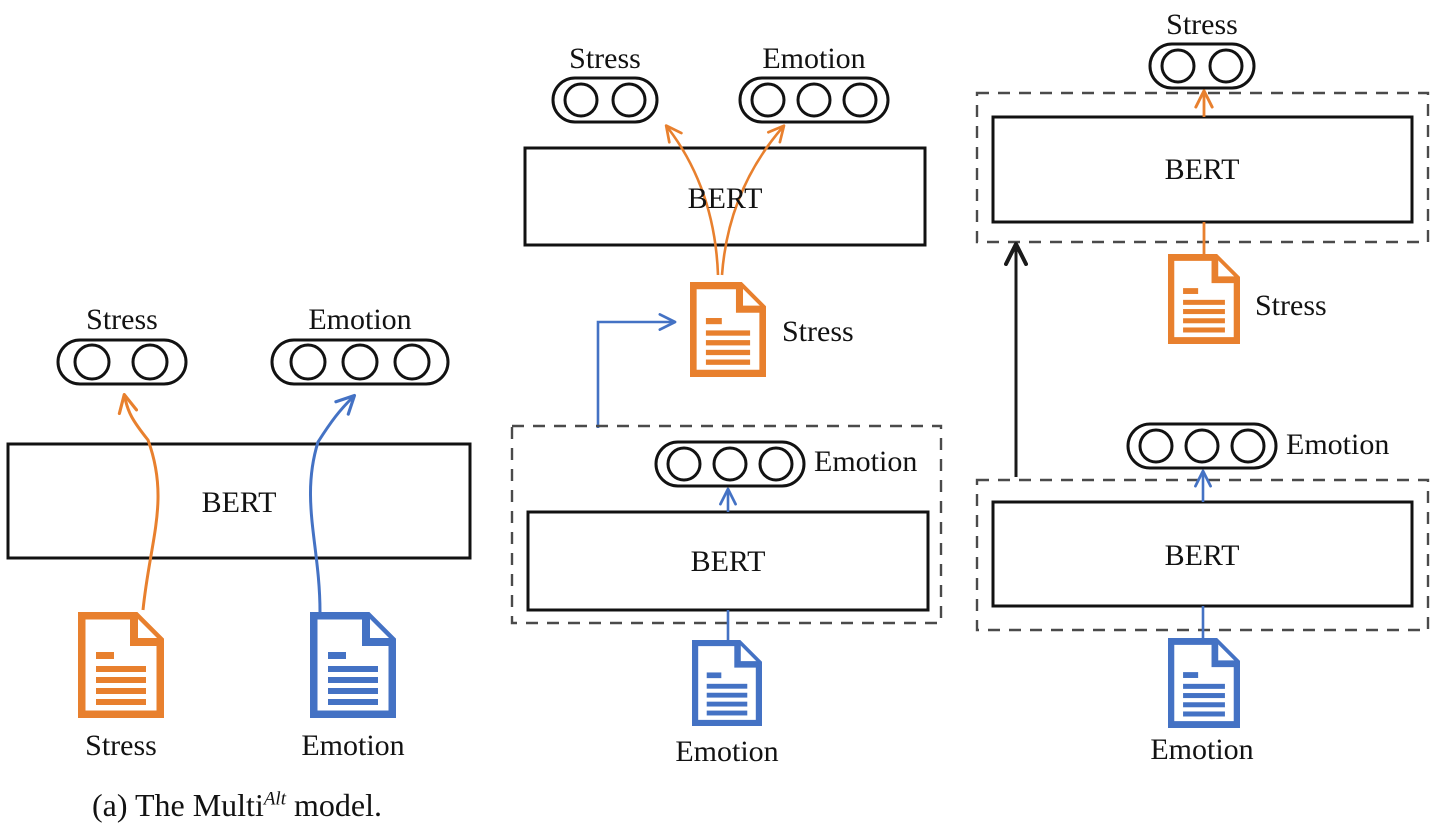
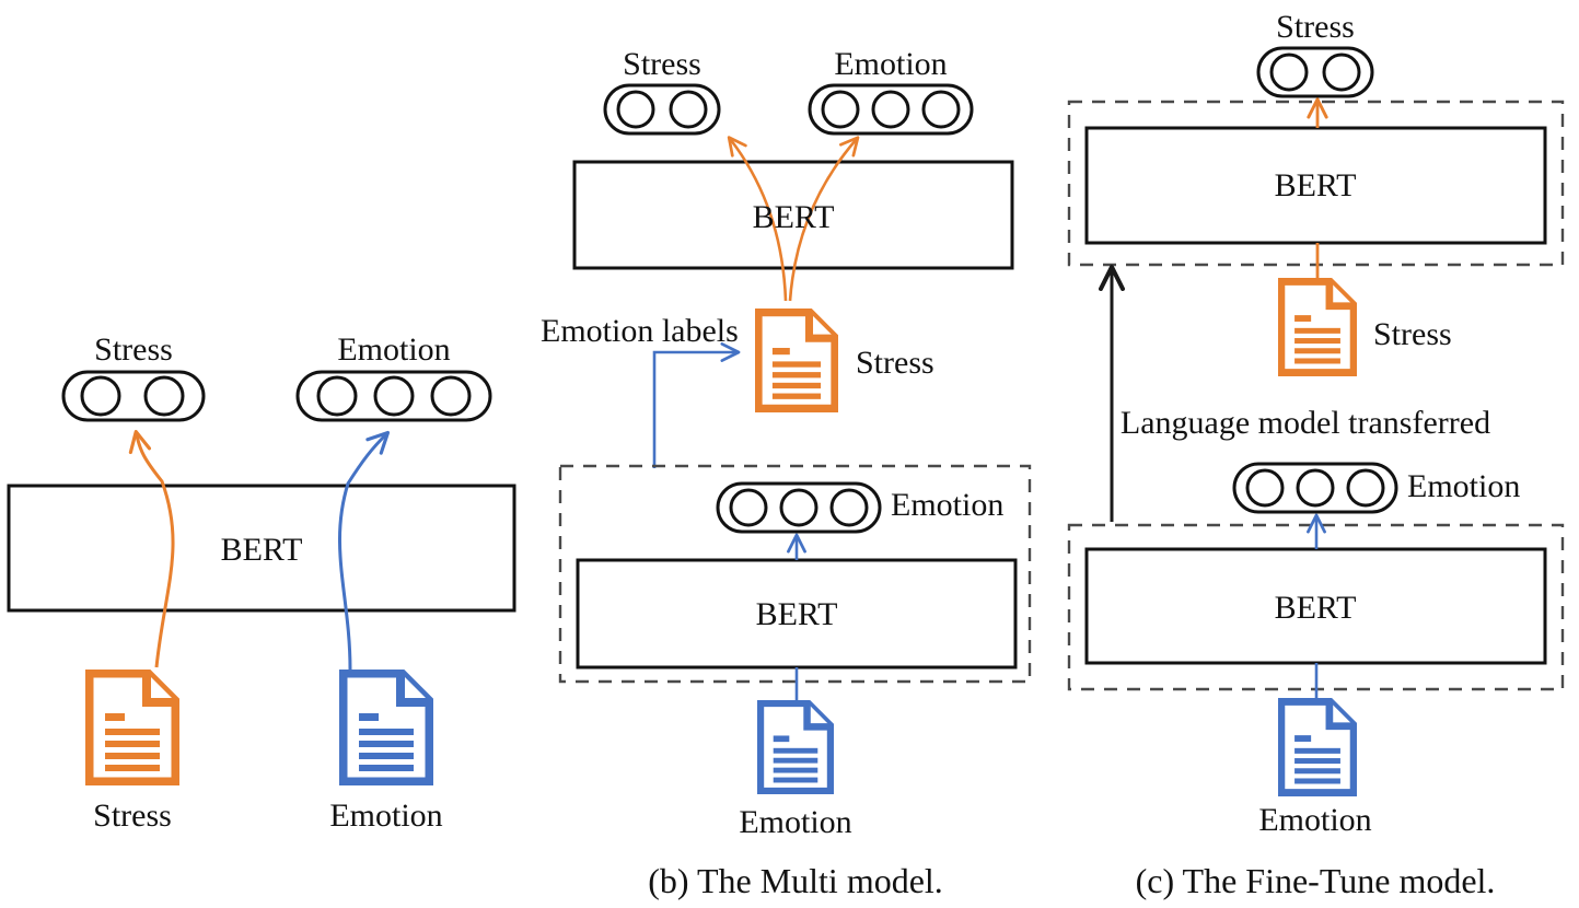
  Stress
  Emotion
  BERT
  Stress
  Emotion
- (a) The MultiAlt model.
  Stress
  Emotion
  BERT
+ Emotion labels
  Stress
  Emotion
  BERT
  Emotion
+ (b) The Multi model.
  Stress
  BERT
  Stress
+ Language model transferred
  Emotion
  BERT
  Emotion
+ (c) The Fine-Tune model.
